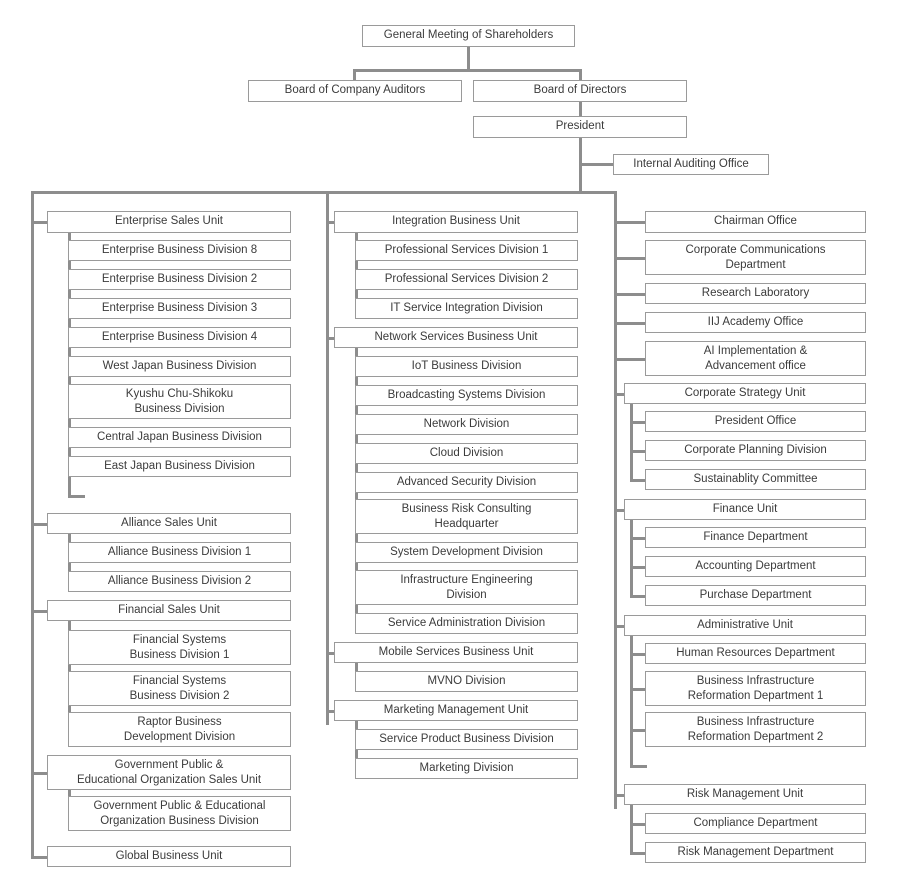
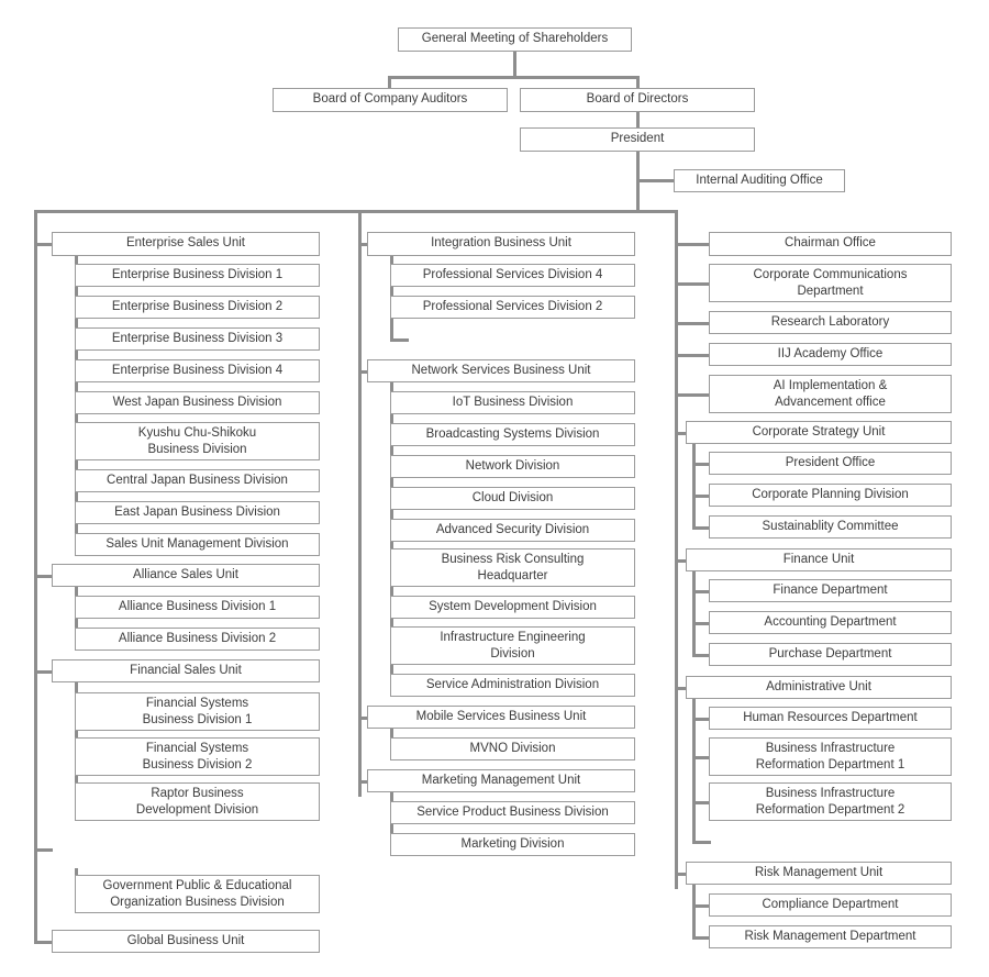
  General Meeting of Shareholders
  Board of Company Auditors
  Board of Directors
  President
  Internal Auditing Office
  Enterprise Sales Unit
- Enterprise Business Division 8
+ Enterprise Business Division 1
  Enterprise Business Division 2
  Enterprise Business Division 3
  Enterprise Business Division 4
  West Japan Business Division
  Kyushu Chu-Shikoku
  Business Division
  Central Japan Business Division
  East Japan Business Division
+ Sales Unit Management Division
  Alliance Sales Unit
  Alliance Business Division 1
  Alliance Business Division 2
  Financial Sales Unit
  Financial Systems
  Business Division 1
  Financial Systems
  Business Division 2
  Raptor Business
  Development Division
- Government Public &
- Educational Organization Sales Unit
  Government Public & Educational
  Organization Business Division
  Global Business Unit
  Integration Business Unit
- Professional Services Division 1
+ Professional Services Division 4
  Professional Services Division 2
- IT Service Integration Division
  Network Services Business Unit
  IoT Business Division
  Broadcasting Systems Division
  Network Division
  Cloud Division
  Advanced Security Division
  Business Risk Consulting
  Headquarter
  System Development Division
  Infrastructure Engineering
  Division
  Service Administration Division
  Mobile Services Business Unit
  MVNO Division
  Marketing Management Unit
  Service Product Business Division
  Marketing Division
  Chairman Office
  Corporate Communications
  Department
  Research Laboratory
  IIJ Academy Office
  AI Implementation &
  Advancement office
  Corporate Strategy Unit
  President Office
  Corporate Planning Division
  Sustainablity Committee
  Finance Unit
  Finance Department
  Accounting Department
  Purchase Department
  Administrative Unit
  Human Resources Department
  Business Infrastructure
  Reformation Department 1
  Business Infrastructure
  Reformation Department 2
  Risk Management Unit
  Compliance Department
  Risk Management Department
